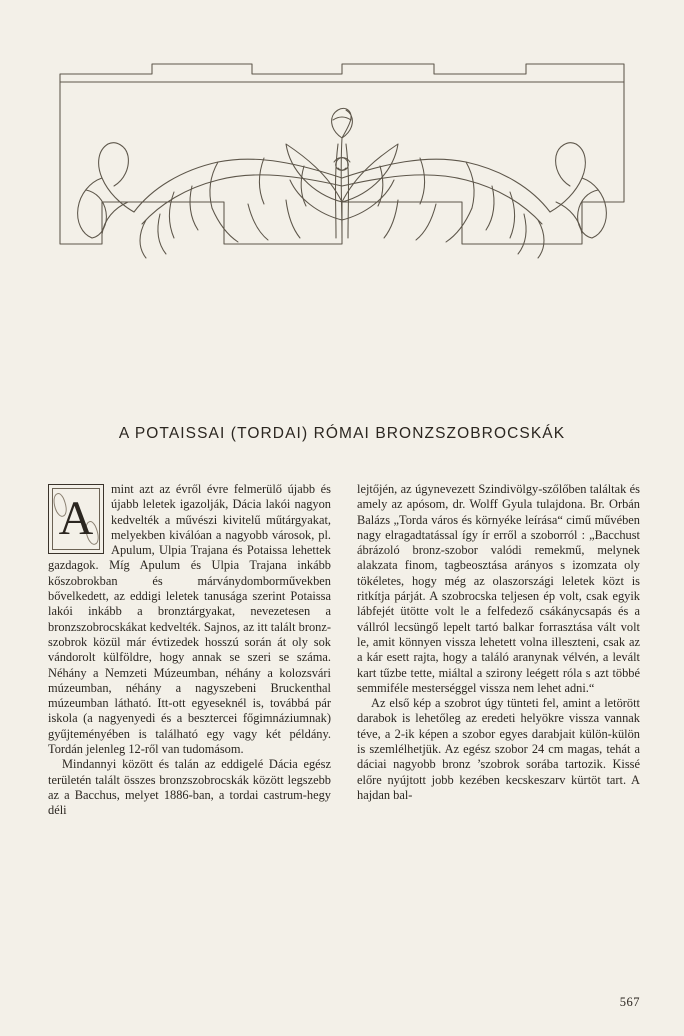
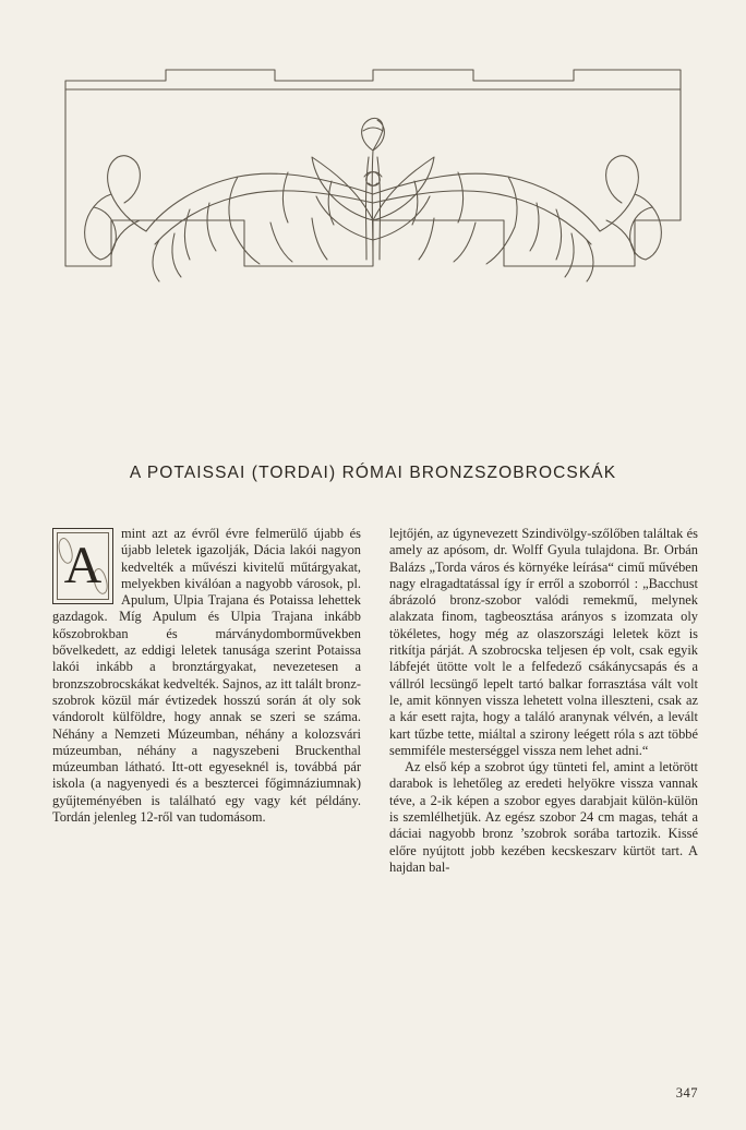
  A POTAISSAI (TORDAI) RÓMAI BRONZSZOBROCSKÁK
  A
  mint azt az évről évre felmerülő újabb és újabb leletek igazolják, Dácia lakói nagyon kedvelték a művészi kivitelű műtárgyakat, melyekben kiválóan a nagyobb városok, pl. Apulum, Ulpia Trajana és Potaissa lehettek gazdagok. Míg Apulum és Ulpia Trajana inkább kőszobrokban és márványdomborművekben bővelkedett, az eddigi leletek tanusága szerint Potaissa lakói inkább a bronztárgyakat, nevezetesen a bronzszobrocskákat kedvelték. Sajnos, az itt talált bronz-szobrok közül már évtizedek hosszú során át oly sok vándorolt külföldre, hogy annak se szeri se száma. Néhány a Nemzeti Múzeumban, néhány a kolozsvári múzeumban, néhány a nagyszebeni Bruckenthal múzeumban látható. Itt-ott egyeseknél is, továbbá pár iskola (a nagyenyedi és a besztercei főgimnáziumnak) gyűjteményében is található egy vagy két példány. Tordán jelenleg 12-ről van tudomásom.
- Mindannyi között és talán az eddigelé Dácia egész területén talált összes bronzszobrocskák között legszebb az a Bacchus, melyet 1886-ban, a tordai castrum-hegy déli
  lejtőjén, az úgynevezett Szindivölgy-szőlőben találtak és amely az apósom, dr. Wolff Gyula tulajdona. Br. Orbán Balázs „Torda város és környéke leírása“ cimű művében nagy elragadtatással így ír erről a szoborról : „Bacchust ábrázoló bronz-szobor valódi remekmű, melynek alakzata finom, tagbeosztása arányos s izomzata oly tökéletes, hogy még az olaszországi leletek közt is ritkítja párját. A szobrocska teljesen ép volt, csak egyik lábfejét ütötte volt le a felfedező csákánycsapás és a vállról lecsüngő lepelt tartó balkar forrasztása vált volt le, amit könnyen vissza lehetett volna illeszteni, csak az a kár esett rajta, hogy a találó aranynak vélvén, a levált kart tűzbe tette, miáltal a szirony leégett róla s azt többé semmiféle mesterséggel vissza nem lehet adni.“
  Az első kép a szobrot úgy tünteti fel, amint a letörött darabok is lehetőleg az eredeti helyökre vissza vannak téve, a 2-ik képen a szobor egyes darabjait külön-külön is szemlélhetjük. Az egész szobor 24 cm magas, tehát a dáciai nagyobb bronz ’szobrok sorába tartozik. Kissé előre nyújtott jobb kezében kecskeszarv kürtöt tart. A hajdan bal-
- 567
+ 347
